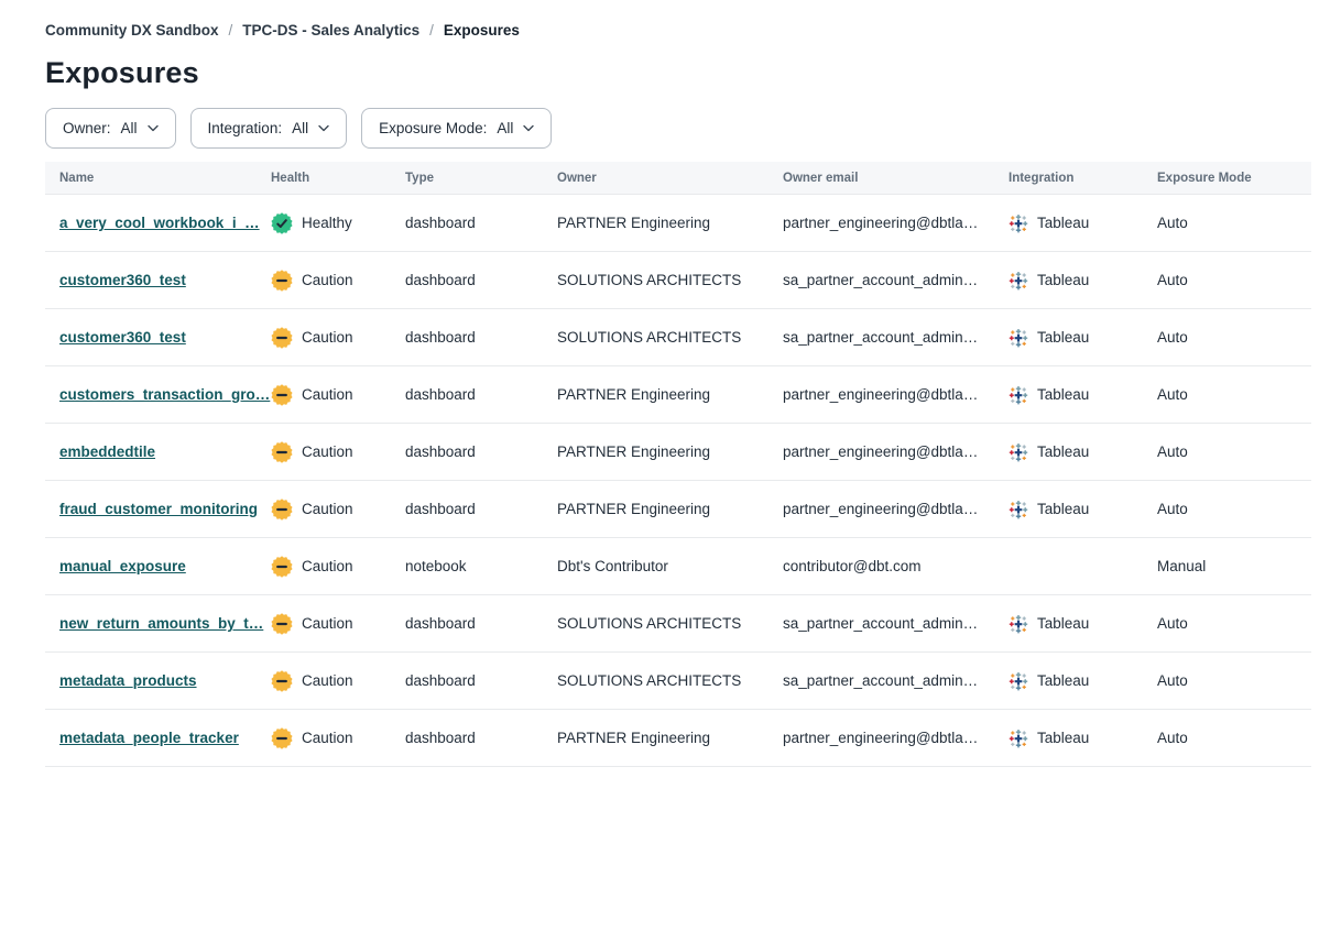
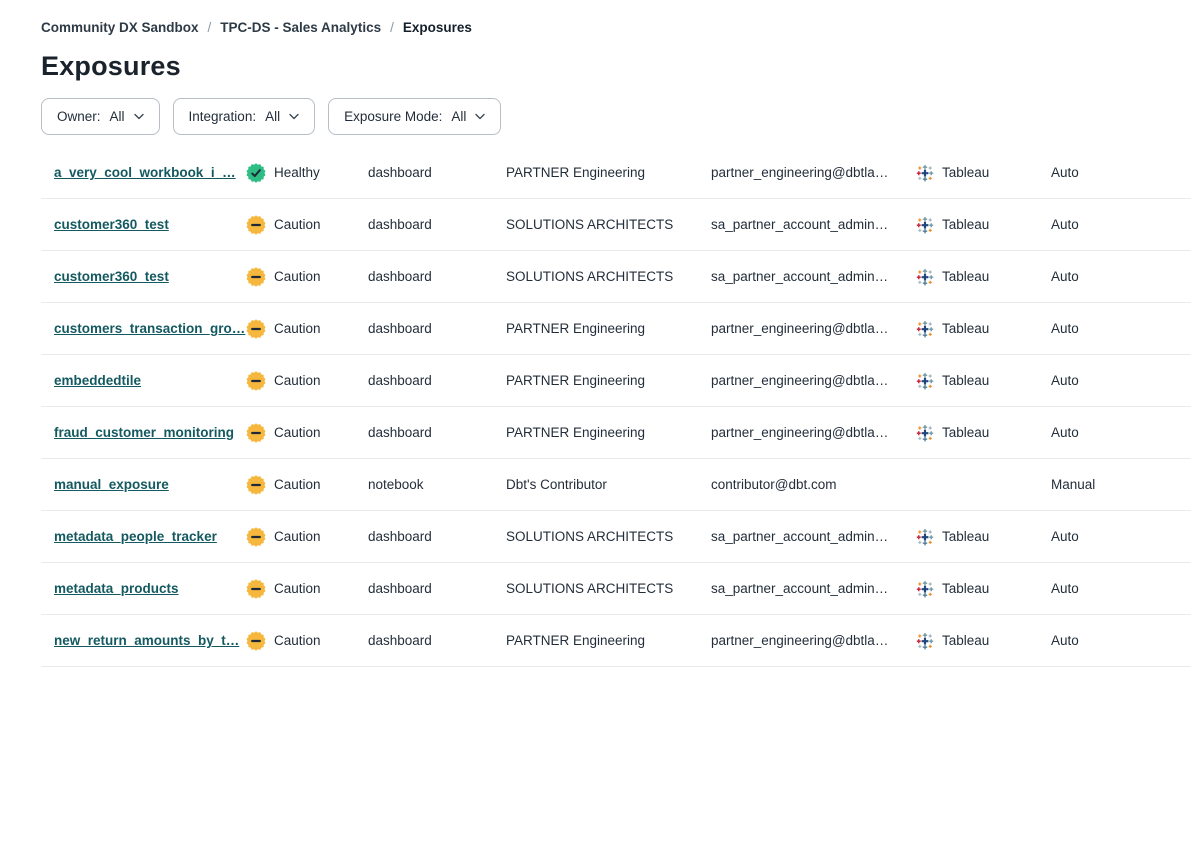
  Community DX Sandbox
  /
  TPC-DS - Sales Analytics
  /
  Exposures
  Exposures
  Owner:
  All
  Integration:
  All
  Exposure Mode:
  All
- Name
- Health
- Type
- Owner
- Owner email
- Integration
- Exposure Mode
  a_very_cool_workbook_i_…
  Healthy
  dashboard
  PARTNER Engineering
  partner_engineering@dbtla…
  Tableau
  Auto
  customer360_test
  Caution
  dashboard
  SOLUTIONS ARCHITECTS
  sa_partner_account_admin…
  Tableau
  Auto
  customer360_test
  Caution
  dashboard
  SOLUTIONS ARCHITECTS
  sa_partner_account_admin…
  Tableau
  Auto
  customers_transaction_gro…
  Caution
  dashboard
  PARTNER Engineering
  partner_engineering@dbtla…
  Tableau
  Auto
  embeddedtile
  Caution
  dashboard
  PARTNER Engineering
  partner_engineering@dbtla…
  Tableau
  Auto
  fraud_customer_monitoring
  Caution
  dashboard
  PARTNER Engineering
  partner_engineering@dbtla…
  Tableau
  Auto
  manual_exposure
  Caution
  notebook
  Dbt's Contributor
  contributor@dbt.com
  Manual
- new_return_amounts_by_t…
+ metadata_people_tracker
  Caution
  dashboard
  SOLUTIONS ARCHITECTS
  sa_partner_account_admin…
  Tableau
  Auto
  metadata_products
  Caution
  dashboard
  SOLUTIONS ARCHITECTS
  sa_partner_account_admin…
  Tableau
  Auto
- metadata_people_tracker
+ new_return_amounts_by_t…
  Caution
  dashboard
  PARTNER Engineering
  partner_engineering@dbtla…
  Tableau
  Auto
